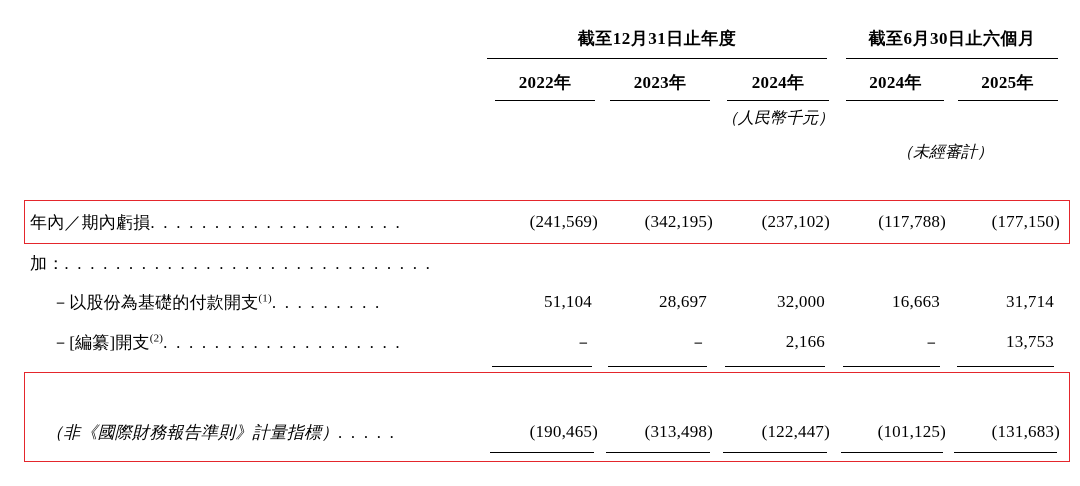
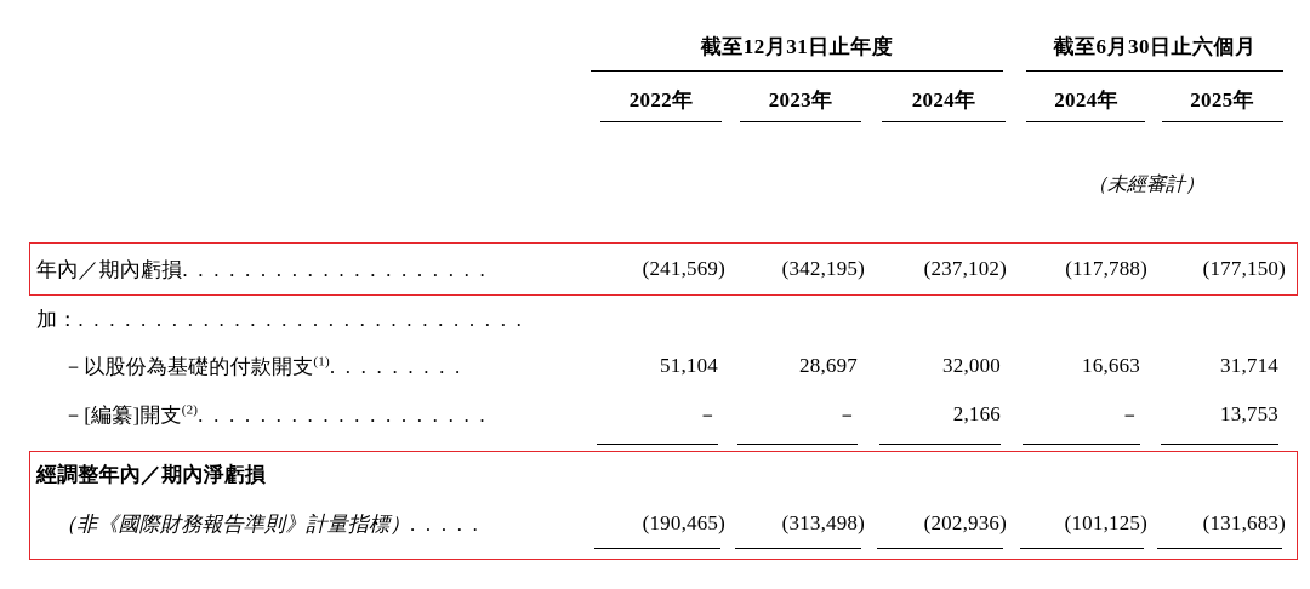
  截至12月31日止年度
  截至6月30日止六個月
  2022年
  2023年
  2024年
  2024年
  2025年
- （人民幣千元）
  （未經審計）
  年內／期內虧損. . . . . . . . . . . . . . . . . . . .
  (241,569)
  (342,195)
  (237,102)
  (117,788)
  (177,150)
  加：. . . . . . . . . . . . . . . . . . . . . . . . . . . . .
  －以股份為基礎的付款開支(1). . . . . . . . .
  51,104
  28,697
  32,000
  16,663
  31,714
  －[編纂]開支(2). . . . . . . . . . . . . . . . . . .
  －
  －
  2,166
  －
  13,753
+ 經調整年內／期內淨虧損
  （非《國際財務報告準則》計量指標）. . . . .
  (190,465)
  (313,498)
- (122,447)
+ (202,936)
  (101,125)
  (131,683)
